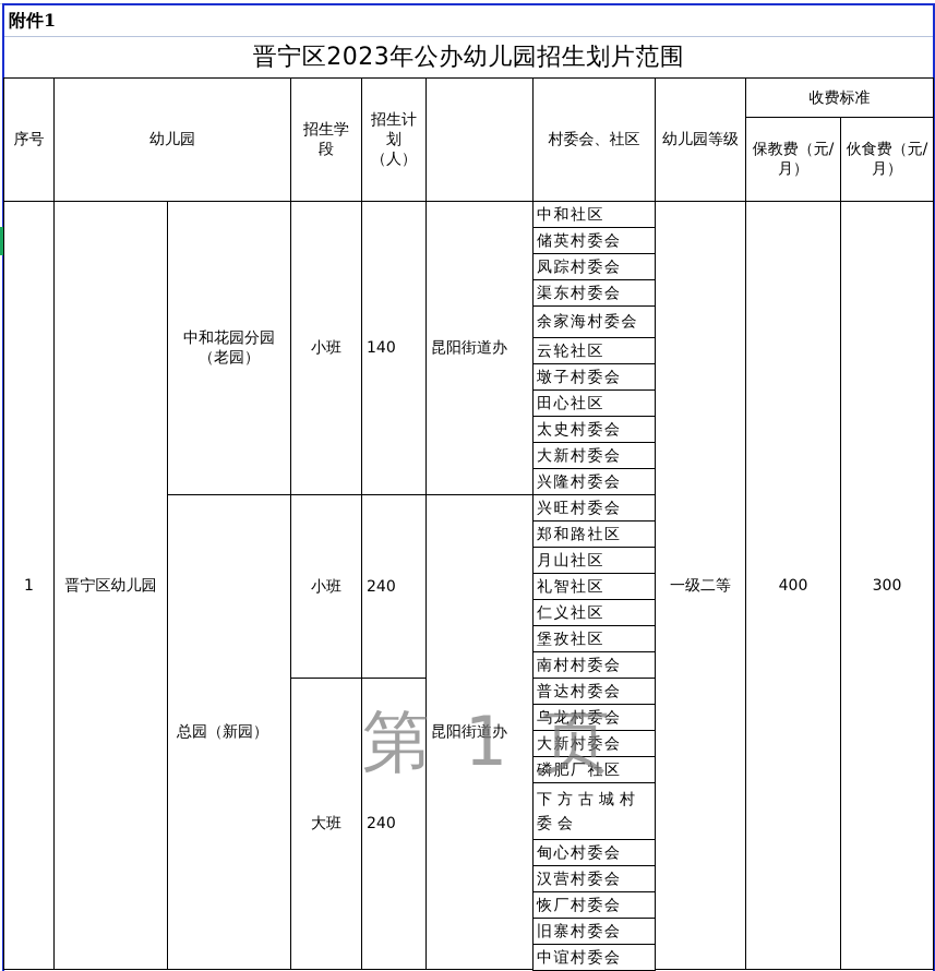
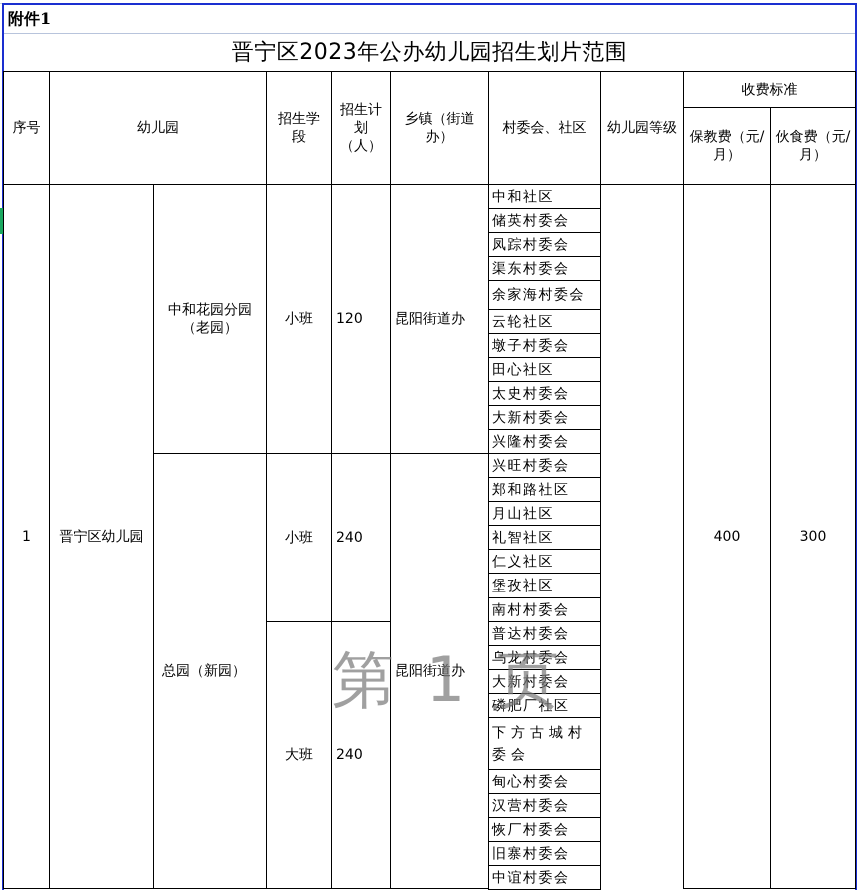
  附件1
  晋宁区2023年公办幼儿园招生划片范围
  序号
  幼儿园
  招生学段
  招生计划（人）
+ 乡镇（街道办）
  村委会、社区
  幼儿园等级
  收费标准
  保教费（元/月）
  伙食费（元/月）
  1
  晋宁区幼儿园
  中和花园分园（老园）
  小班
- 140
+ 120
  昆阳街道办
  总园（新园）
  小班
  240
  大班
  240
  昆阳街道办
  中和社区
  储英村委会
  凤踪村委会
  渠东村委会
  余家海村委会
  云轮社区
  墩子村委会
  田心社区
  太史村委会
  大新村委会
  兴隆村委会
  兴旺村委会
  郑和路社区
  月山社区
  礼智社区
  仁义社区
  堡孜社区
  南村村委会
  普达村委会
  乌龙村委会
  大新村委会
  磷肥厂社区
  下方古城村委会
  甸心村委会
  汉营村委会
  恢厂村委会
  旧寨村委会
  中谊村委会
- 一级二等
  400
  300
  第 1 页
